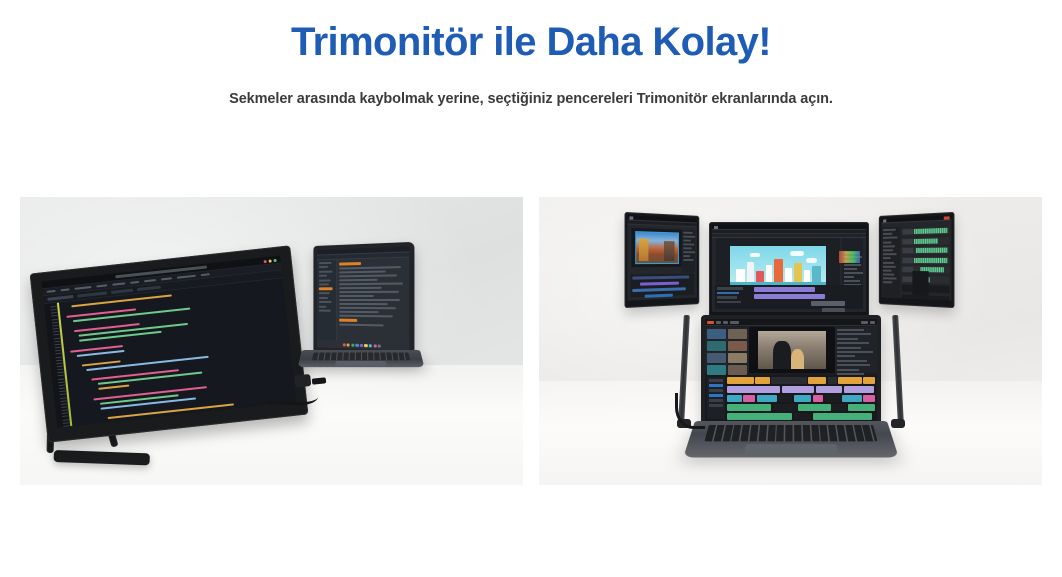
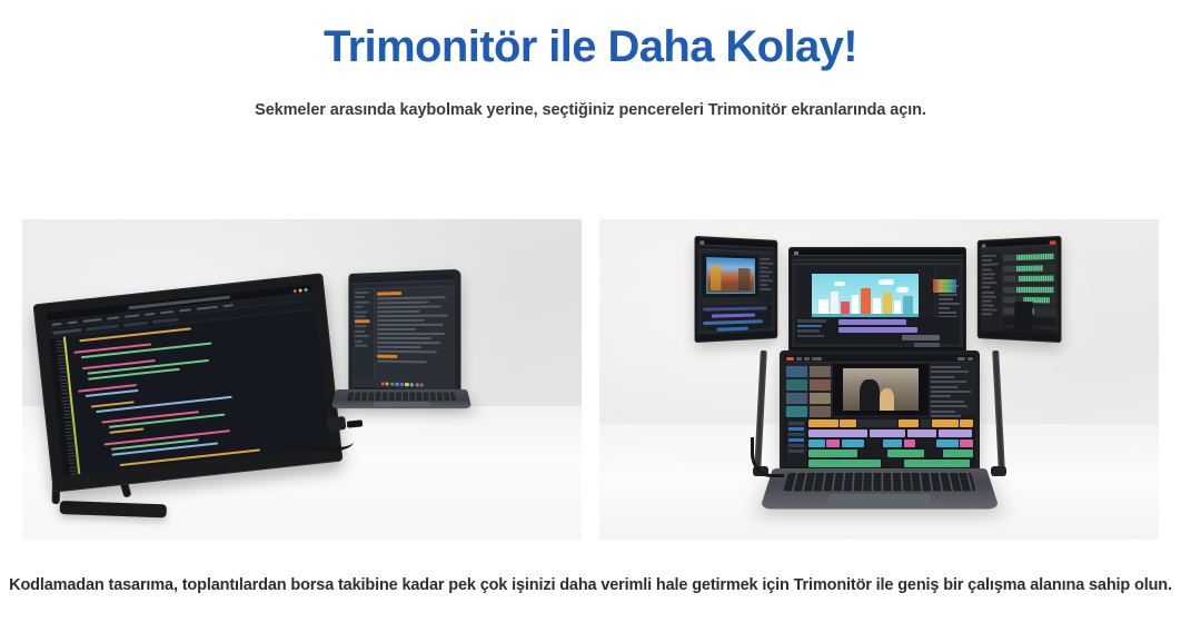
  Trimonitör ile Daha Kolay!
  Sekmeler arasında kaybolmak yerine, seçtiğiniz pencereleri Trimonitör ekranlarında açın.
+ Kodlamadan tasarıma, toplantılardan borsa takibine kadar pek çok işinizi daha verimli hale getirmek için Trimonitör ile geniş bir çalışma alanına sahip olun.
